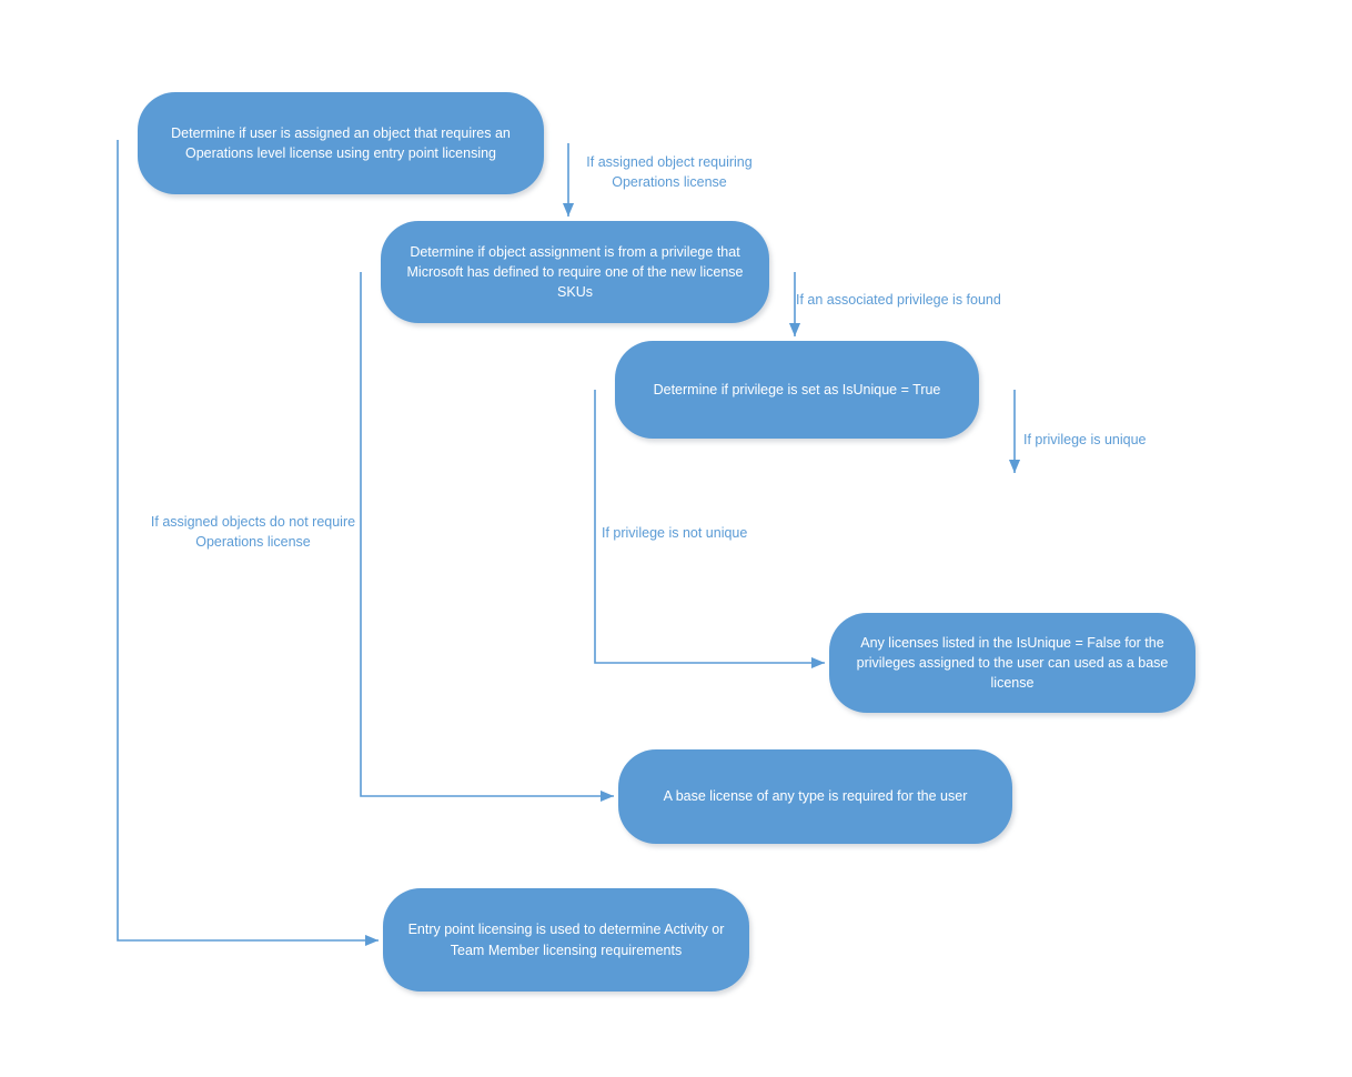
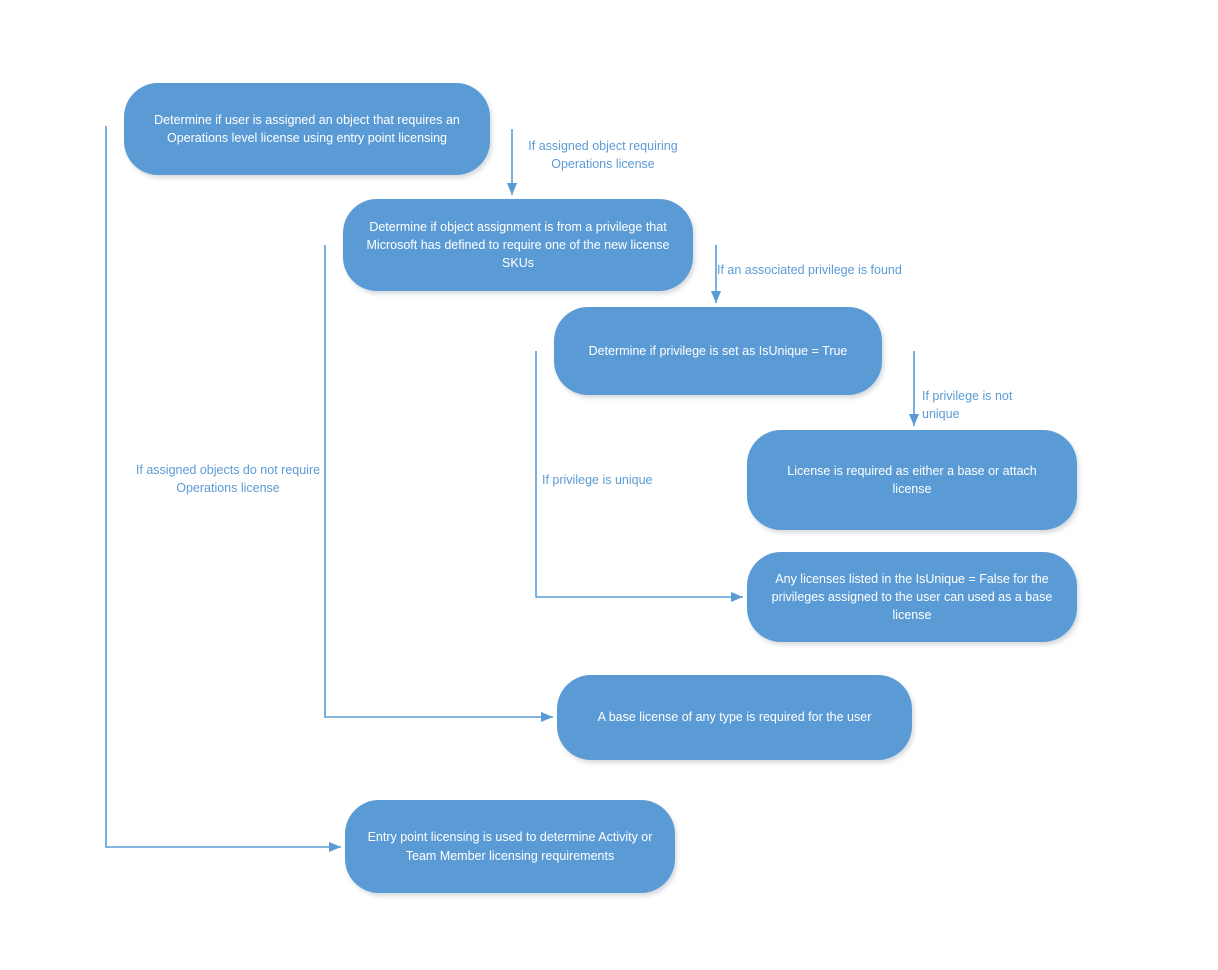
  Determine if user is assigned an object that requires an Operations level license using entry point licensing
  Determine if object assignment is from a privilege that Microsoft has defined to require one of the new license SKUs
  Determine if privilege is set as IsUnique = True
+ License is required as either a base or attach license
  Any licenses listed in the IsUnique = False for the privileges assigned to the user can used as a base license
  A base license of any type is required for the user
  Entry point licensing is used to determine Activity or Team Member licensing requirements
  If assigned object requiring
  Operations license
  If an associated privilege is found
- If privilege is unique
+ If privilege is not unique
  If assigned objects do not require
  Operations license
- If privilege is not unique
+ If privilege is unique
